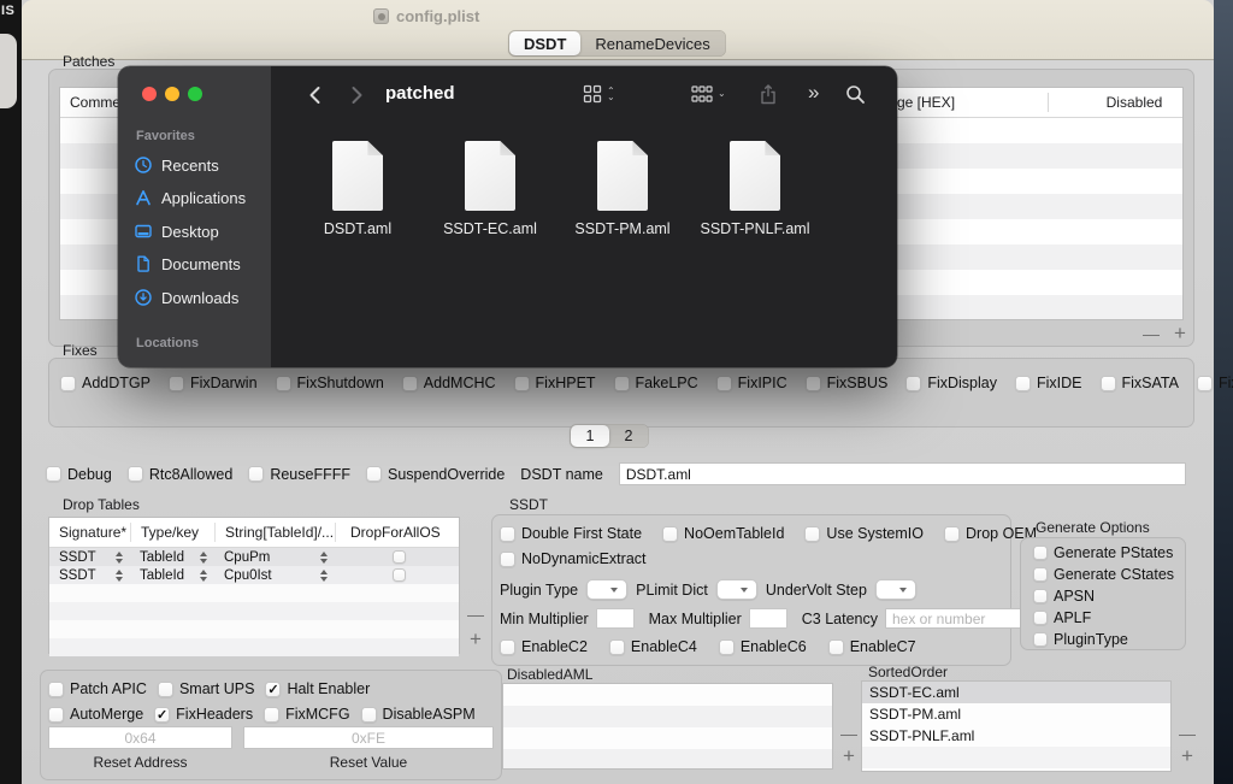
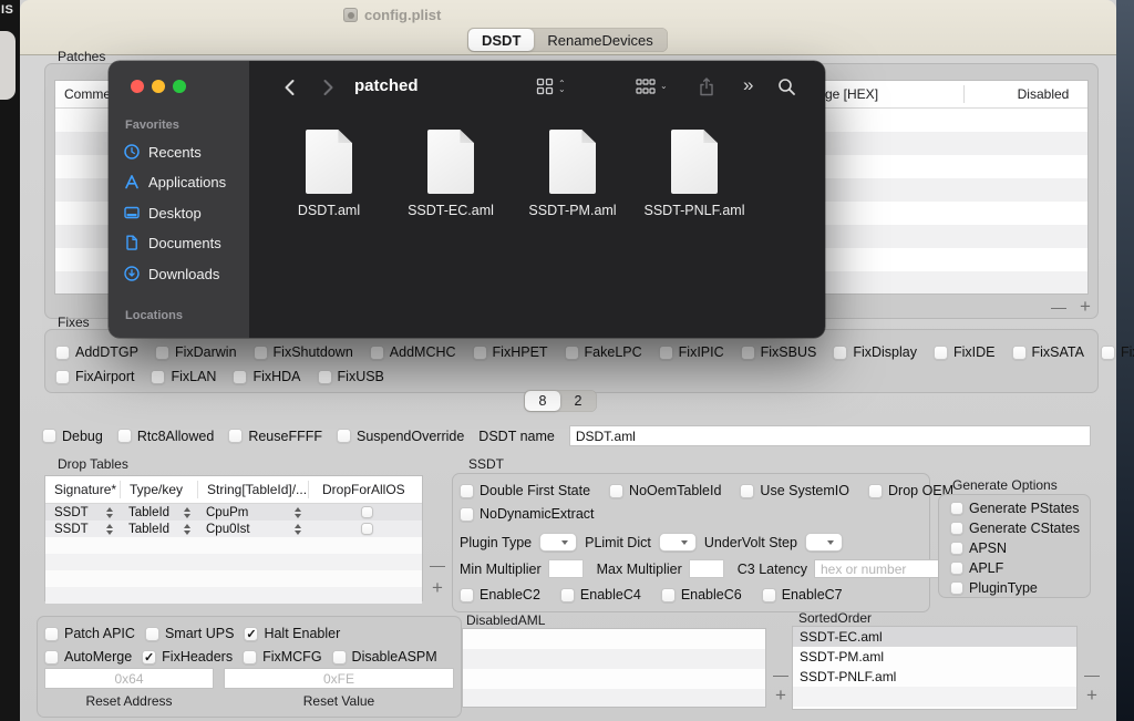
  IS
  config.plist
  DSDT
  RenameDevices
  Patches
  Comme
  ge [HEX]
  Disabled
  —
  +
  Fixes
  AddDTGP
  FixDarwin
  FixShutdown
  AddMCHC
  FixHPET
  FakeLPC
  FixIPIC
  FixSBUS
  FixDisplay
  FixIDE
  FixSATA
+ FixAirport
+ FixLAN
+ FixHDA
+ FixUSB
- 1
+ 8
  2
  Debug
  Rtc8Allowed
  ReuseFFFF
  SuspendOverride
  DSDT name
  DSDT.aml
  Drop Tables
  Signature*
  Type/key
  String[TableId]/...
  DropForAllOS
  SSDT
  TableId
  CpuPm
  SSDT
  TableId
  Cpu0Ist
  —
  +
  SSDT
  Double First State
  NoOemTableId
  Use SystemIO
  Drop OEM
  NoDynamicExtract
  Plugin Type
  PLimit Dict
  UnderVolt Step
  Min Multiplier
  Max Multiplier
  C3 Latency
  hex or number
  EnableC2
  EnableC4
  EnableC6
  EnableC7
  Generate Options
  Generate PStates
  Generate CStates
  APSN
  APLF
  PluginType
  Patch APIC
  Smart UPS
  Halt Enabler
  AutoMerge
  FixHeaders
  FixMCFG
  DisableASPM
  0x64
  0xFE
  Reset Address
  Reset Value
  DisabledAML
  —
  +
  SortedOrder
  SSDT-EC.aml
  SSDT-PM.aml
  SSDT-PNLF.aml
  —
  +
  Favorites
  Recents
  Applications
  Desktop
  Documents
  Downloads
  Locations
  patched
  ⌃
  ⌄
  ⌄
  »
  DSDT.aml
  SSDT-EC.aml
  SSDT-PM.aml
  SSDT-PNLF.aml
